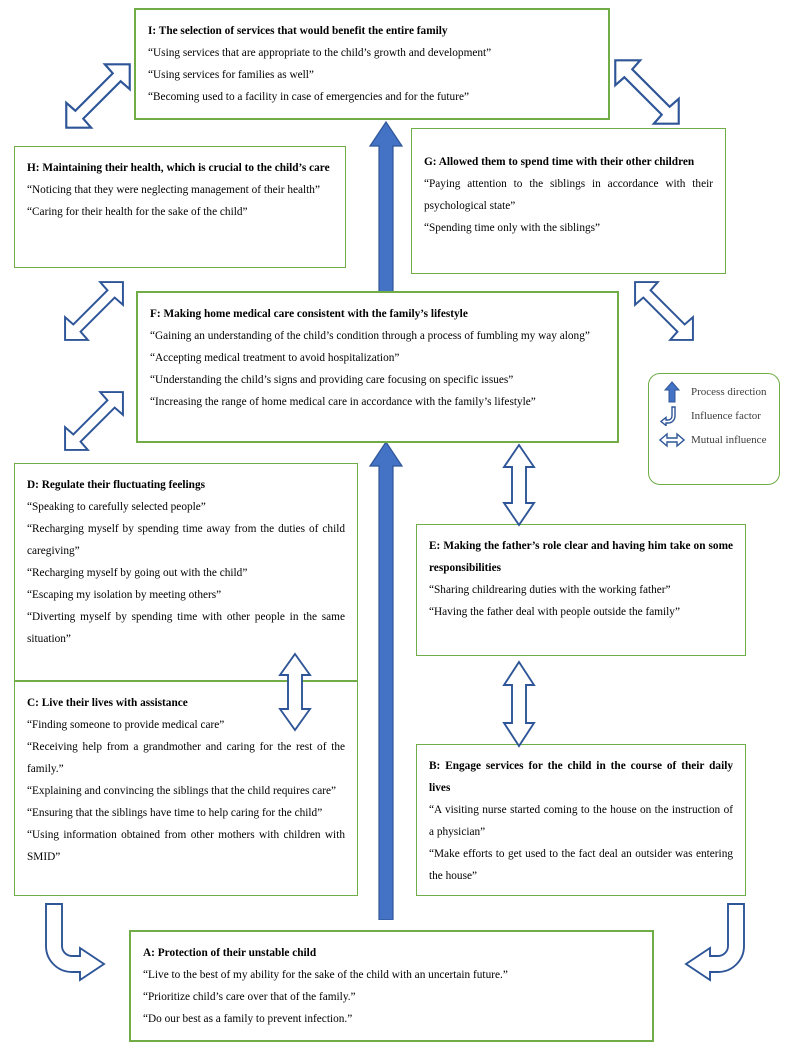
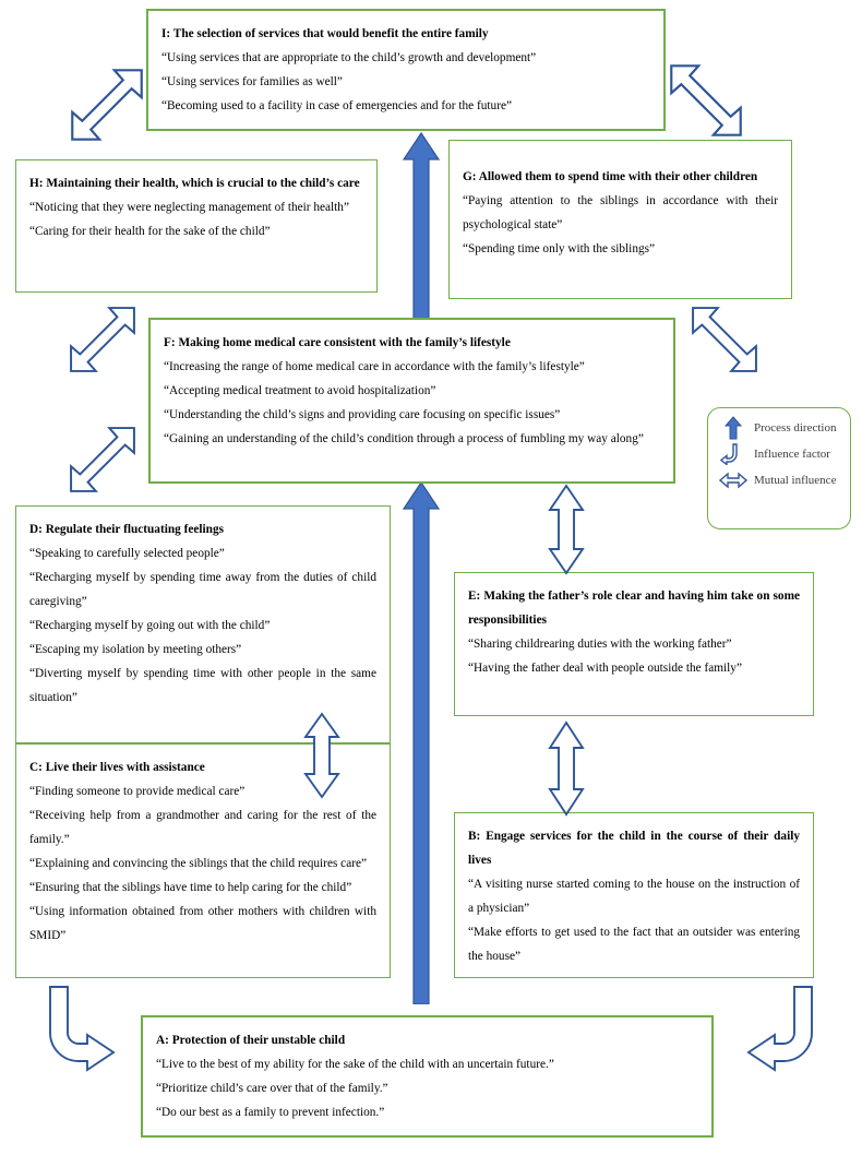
  I: The selection of services that would benefit the entire family
  “Using services that are appropriate to the child’s growth and development”
  “Using services for families as well”
  “Becoming used to a facility in case of emergencies and for the future”
  H: Maintaining their health, which is crucial to the child’s care
  “Noticing that they were neglecting management of their health”
  “Caring for their health for the sake of the child”
  G: Allowed them to spend time with their other children
  “Paying attention to the siblings in accordance with their psychological state”
  “Spending time only with the siblings”
  F: Making home medical care consistent with the family’s lifestyle
- “Gaining an understanding of the child’s condition through a process of fumbling my way along”
+ “Increasing the range of home medical care in accordance with the family’s lifestyle”
  “Accepting medical treatment to avoid hospitalization”
  “Understanding the child’s signs and providing care focusing on specific issues”
- “Increasing the range of home medical care in accordance with the family’s lifestyle”
+ “Gaining an understanding of the child’s condition through a process of fumbling my way along”
  Process direction
  Influence factor
  Mutual influence
  D: Regulate their fluctuating feelings
  “Speaking to carefully selected people”
  “Recharging myself by spending time away from the duties of child caregiving”
  “Recharging myself by going out with the child”
  “Escaping my isolation by meeting others”
  “Diverting myself by spending time with other people in the same situation”
  C: Live their lives with assistance
  “Finding someone to provide medical care”
  “Receiving help from a grandmother and caring for the rest of the family.”
  “Explaining and convincing the siblings that the child requires care”
  “Ensuring that the siblings have time to help caring for the child”
  “Using information obtained from other mothers with children with SMID”
  E: Making the father’s role clear and having him take on some responsibilities
  “Sharing childrearing duties with the working father”
  “Having the father deal with people outside the family”
  B: Engage services for the child in the course of their daily lives
  “A visiting nurse started coming to the house on the instruction of a physician”
- “Make efforts to get used to the fact deal an outsider was entering the house”
+ “Make efforts to get used to the fact that an outsider was entering the house”
  A: Protection of their unstable child
  “Live to the best of my ability for the sake of the child with an uncertain future.”
  “Prioritize child’s care over that of the family.”
  “Do our best as a family to prevent infection.”
